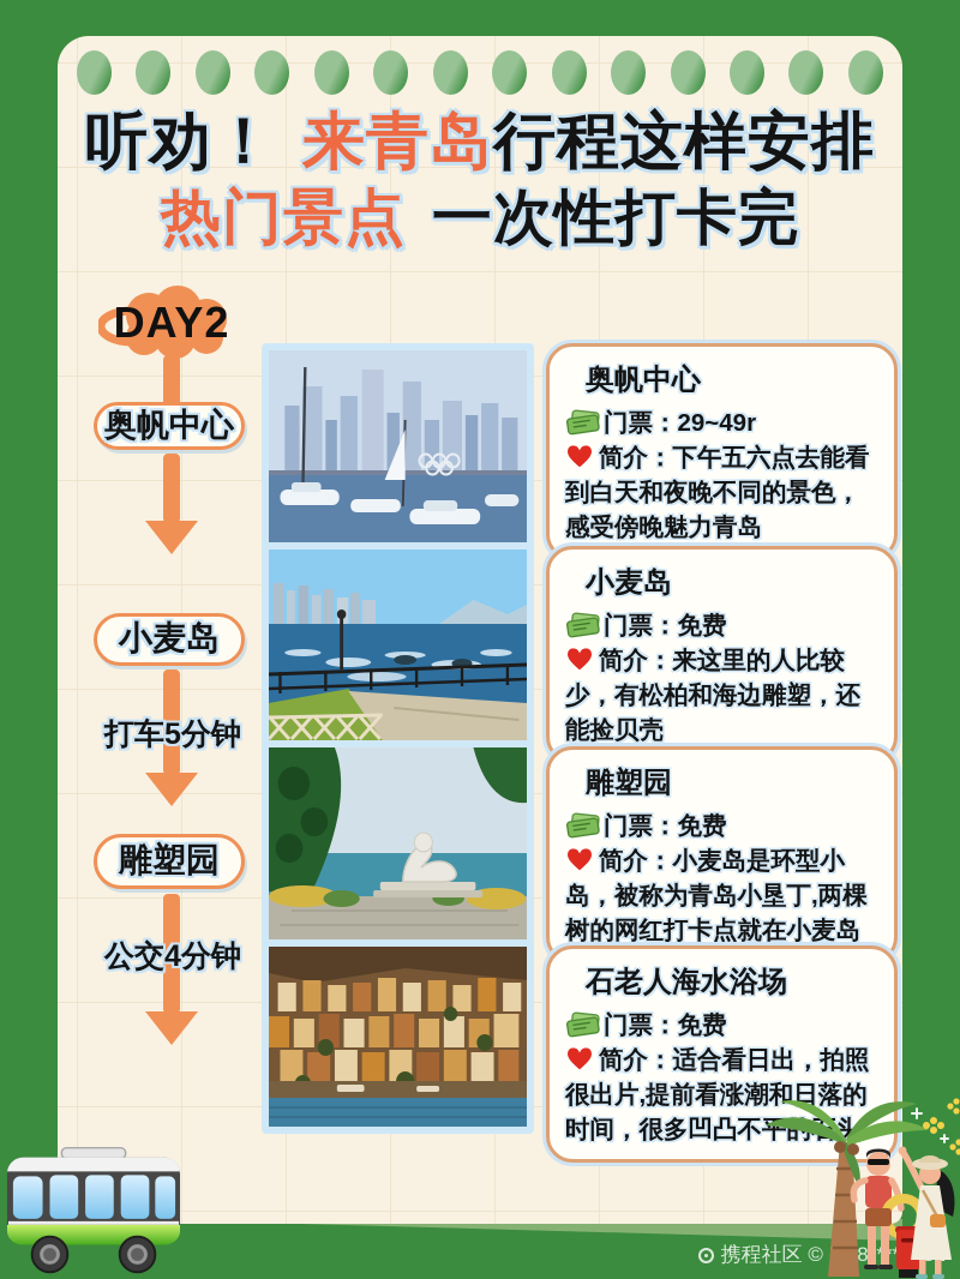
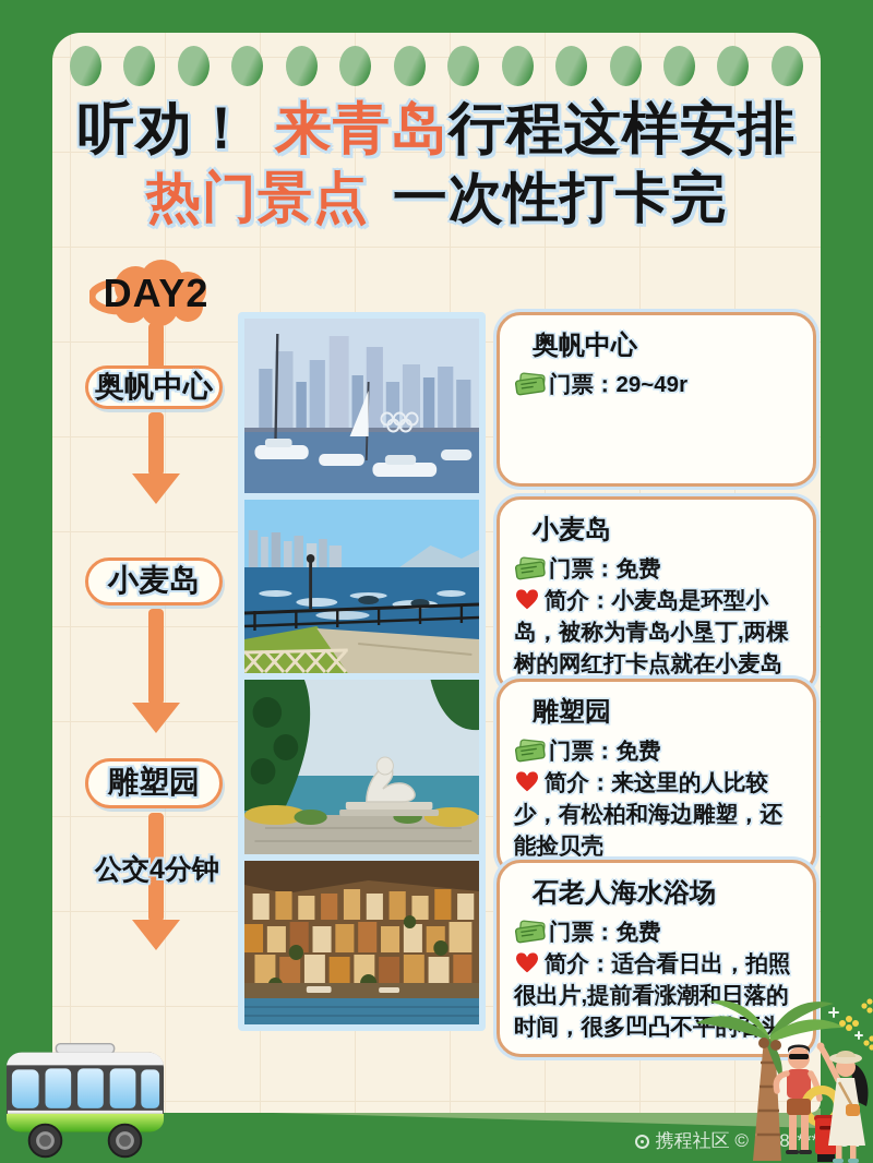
  听劝！ 来青岛行程这样安排
  热门景点 一次性打卡完
  DAY2
  奥帆中心
  小麦岛
- 打车5分钟
  雕塑园
  公交4分钟
  奥帆中心
  门票：29~49r
- 简介：下午五六点去能看到白天和夜晚不同的景色，感受傍晚魅力青岛
  小麦岛
  门票：免费
- 简介：来这里的人比较少，有松柏和海边雕塑，还能捡贝壳
+ 简介：小麦岛是环型小岛，被称为青岛小垦丁,两棵树的网红打卡点就在小麦岛
  雕塑园
  门票：免费
- 简介：小麦岛是环型小岛，被称为青岛小垦丁,两棵树的网红打卡点就在小麦岛
+ 简介：来这里的人比较少，有松柏和海边雕塑，还能捡贝壳
  石老人海水浴场
  门票：免费
  简介：适合看日出，拍照很出片,提前看涨潮和日落的时间，很多凹凸不平头
